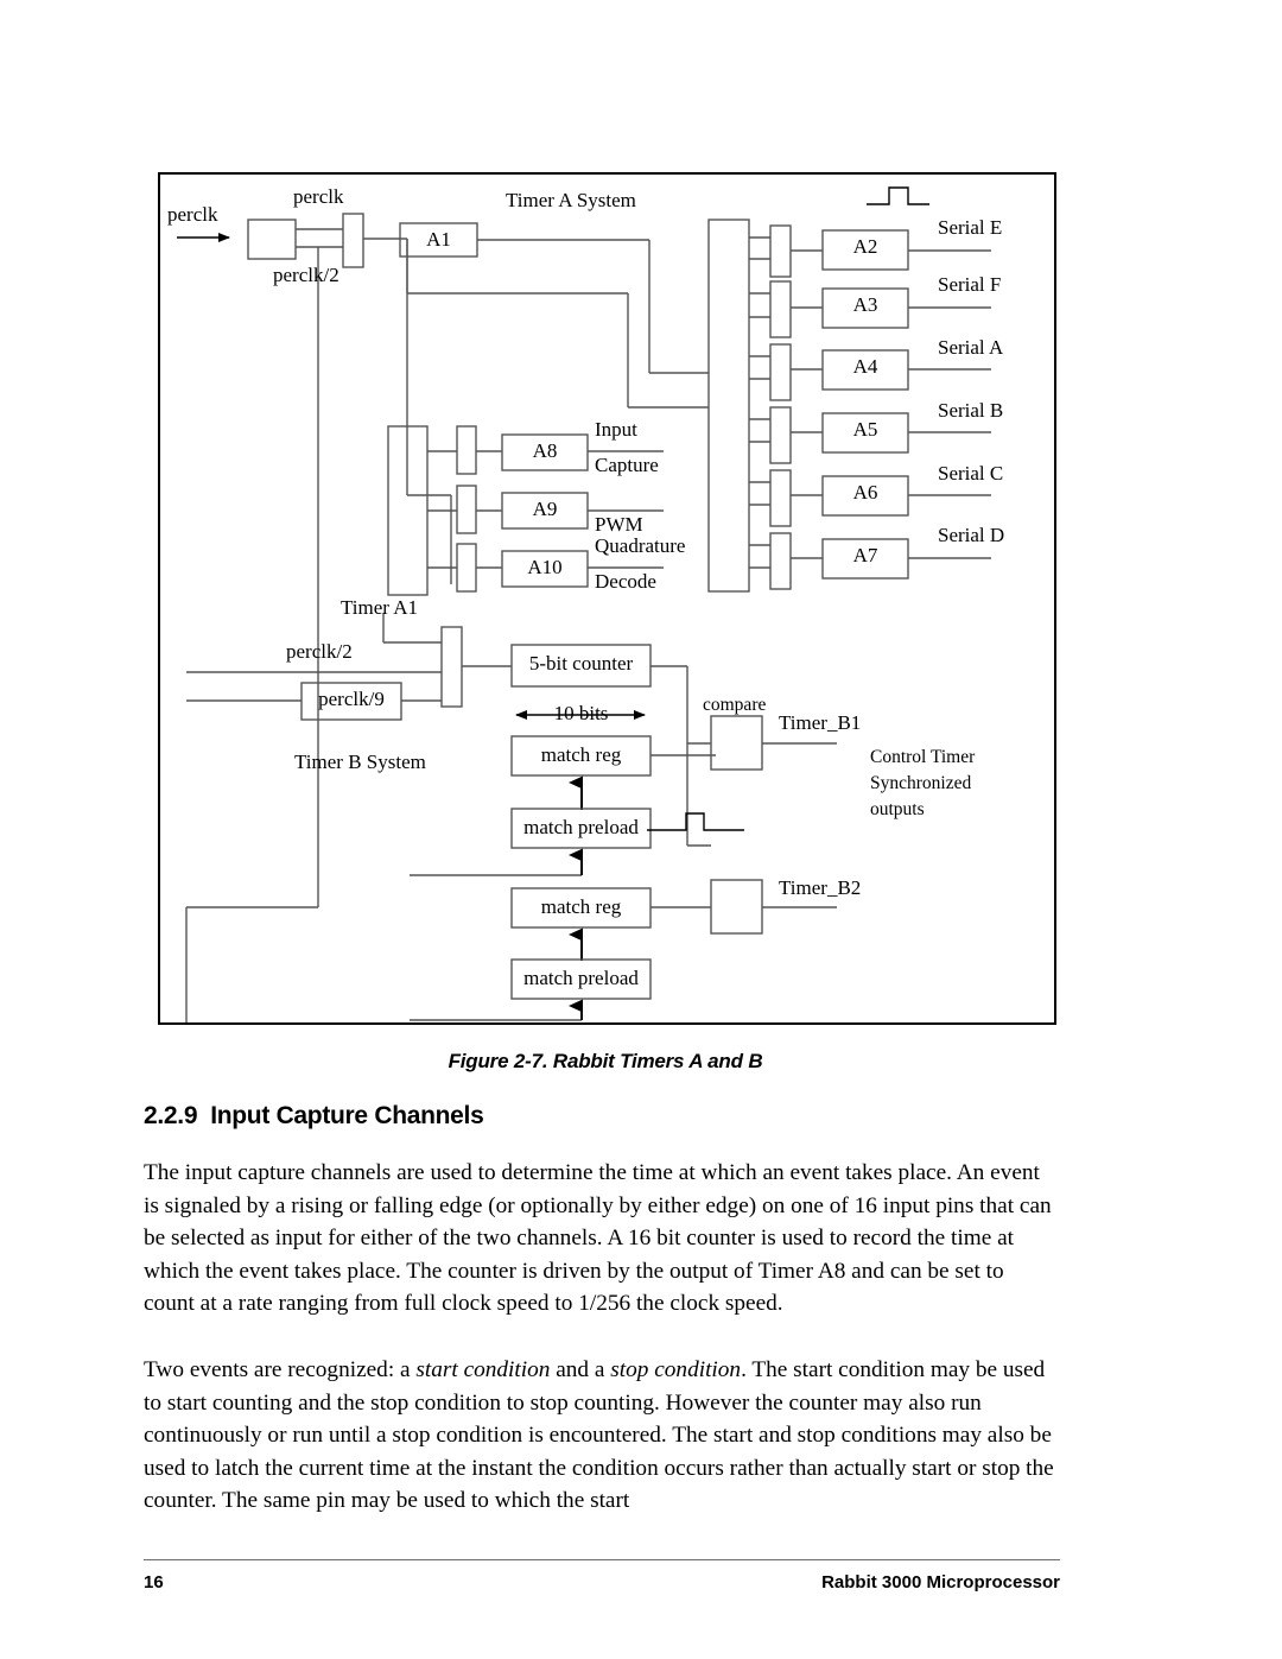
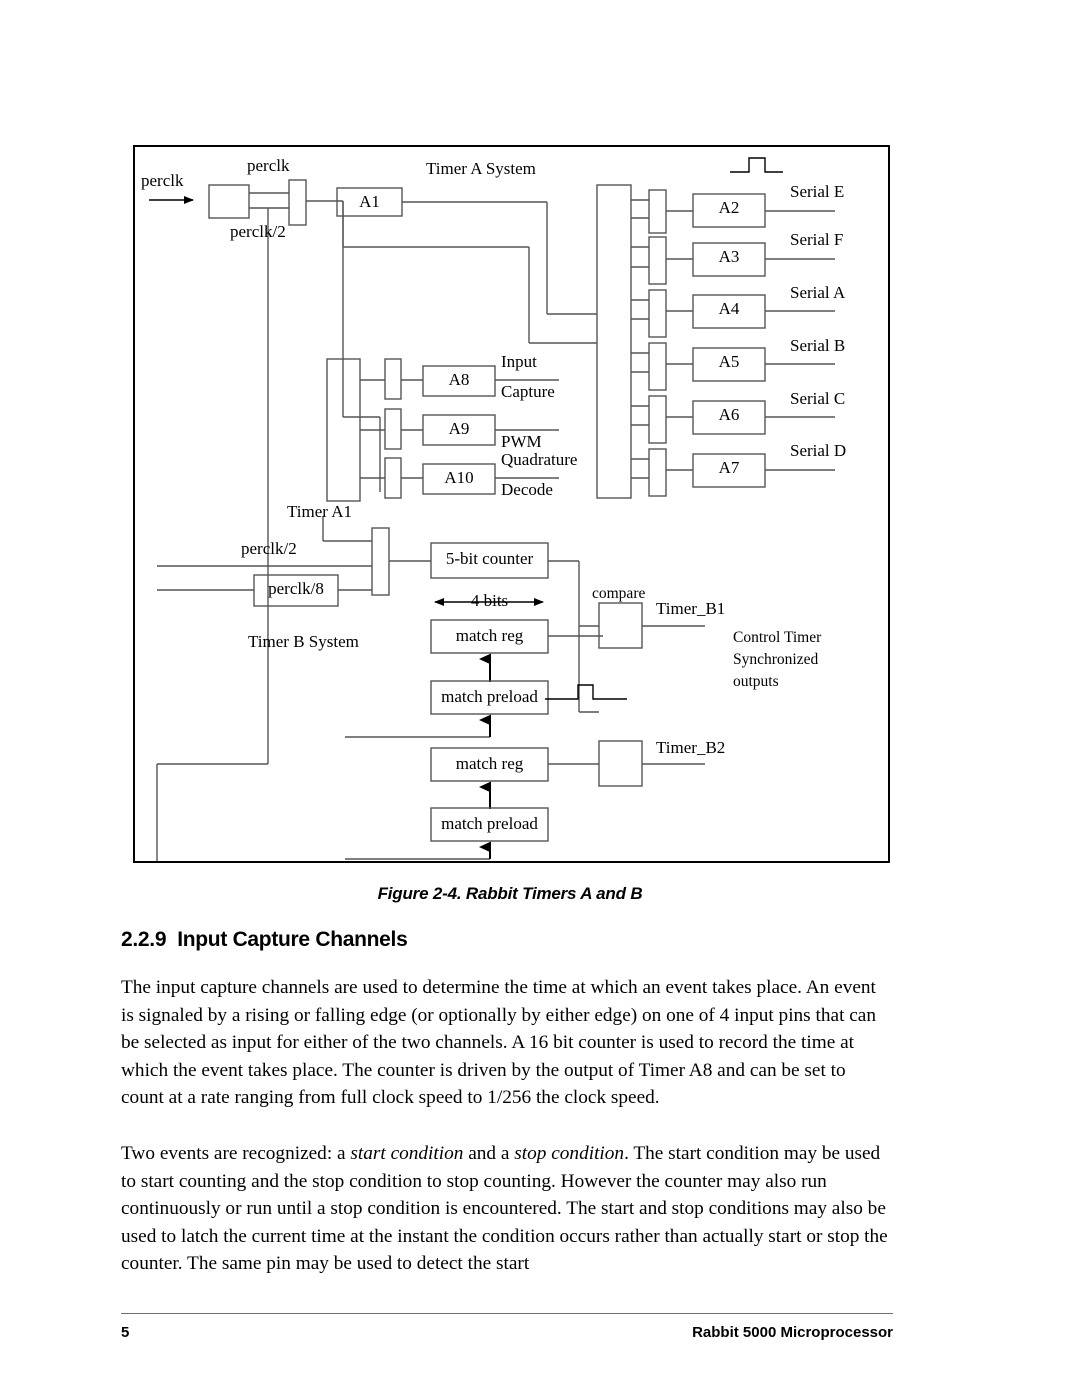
  perclk
  perclk
  perclk/2
  Timer A System
  A1
  A8
  A9
  A10
  Input
  Capture
  PWM
  Quadrature
  Decode
  A2
  A3
  A4
  A5
  A6
  A7
  Serial E
  Serial F
  Serial A
  Serial B
  Serial C
  Serial D
  Timer A1
  perclk/2
- perclk/9
+ perclk/8
  Timer B System
  5-bit counter
- 10 bits
+ 4 bits
  match reg
  match preload
  match reg
  match preload
  compare
  Timer_B1
  Timer_B2
  Control Timer
  Synchronized
  outputs
- Figure 2-7. Rabbit Timers A and B
+ Figure 2-4. Rabbit Timers A and B
  2.2.9 Input Capture Channels
- The input capture channels are used to determine the time at which an event takes place. An event is signaled by a rising or falling edge (or optionally by either edge) on one of 16 input pins that can be selected as input for either of the two channels. A 16 bit counter is used to record the time at which the event takes place. The counter is driven by the output of Timer A8 and can be set to count at a rate ranging from full clock speed to 1/256 the clock speed.
+ The input capture channels are used to determine the time at which an event takes place. An event is signaled by a rising or falling edge (or optionally by either edge) on one of 4 input pins that can be selected as input for either of the two channels. A 16 bit counter is used to record the time at which the event takes place. The counter is driven by the output of Timer A8 and can be set to count at a rate ranging from full clock speed to 1/256 the clock speed.
- Two events are recognized: a start condition and a stop condition. The start condition may be used to start counting and the stop condition to stop counting. However the counter may also run continuously or run until a stop condition is encountered. The start and stop conditions may also be used to latch the current time at the instant the condition occurs rather than actually start or stop the counter. The same pin may be used to which the start
+ Two events are recognized: a start condition and a stop condition. The start condition may be used to start counting and the stop condition to stop counting. However the counter may also run continuously or run until a stop condition is encountered. The start and stop conditions may also be used to latch the current time at the instant the condition occurs rather than actually start or stop the counter. The same pin may be used to detect the start
- 16
+ 5
- Rabbit 3000 Microprocessor
+ Rabbit 5000 Microprocessor
